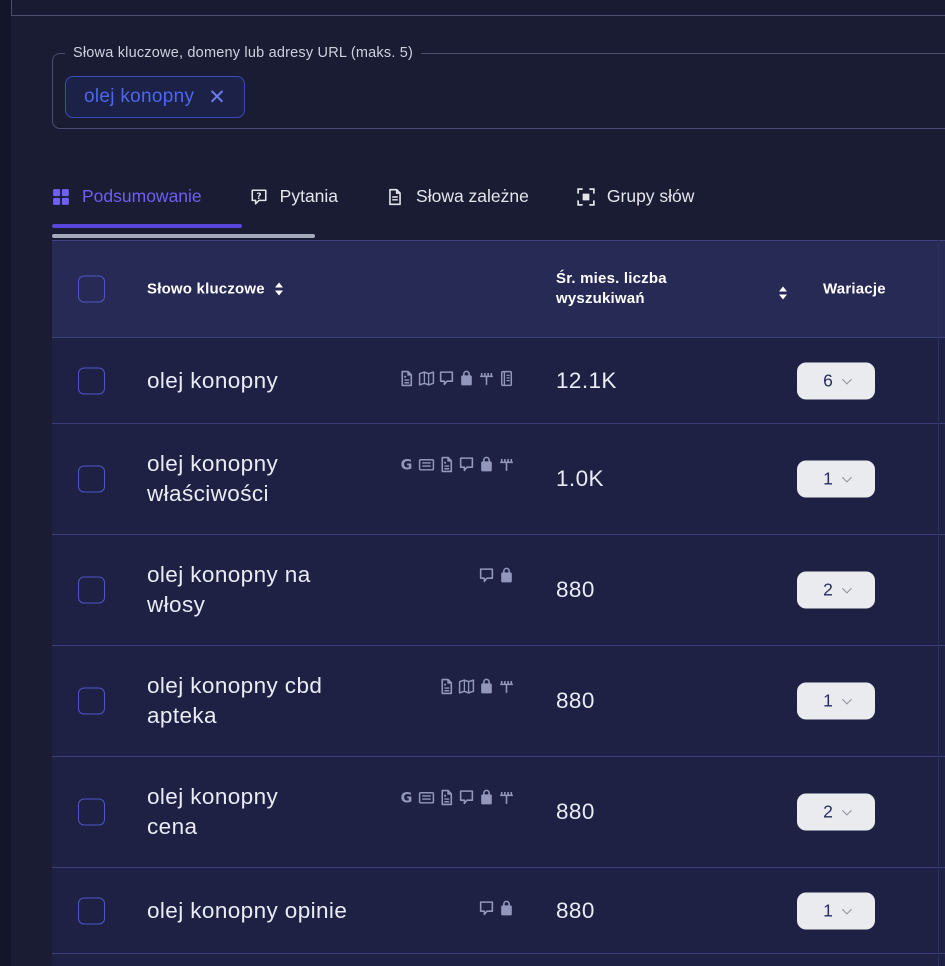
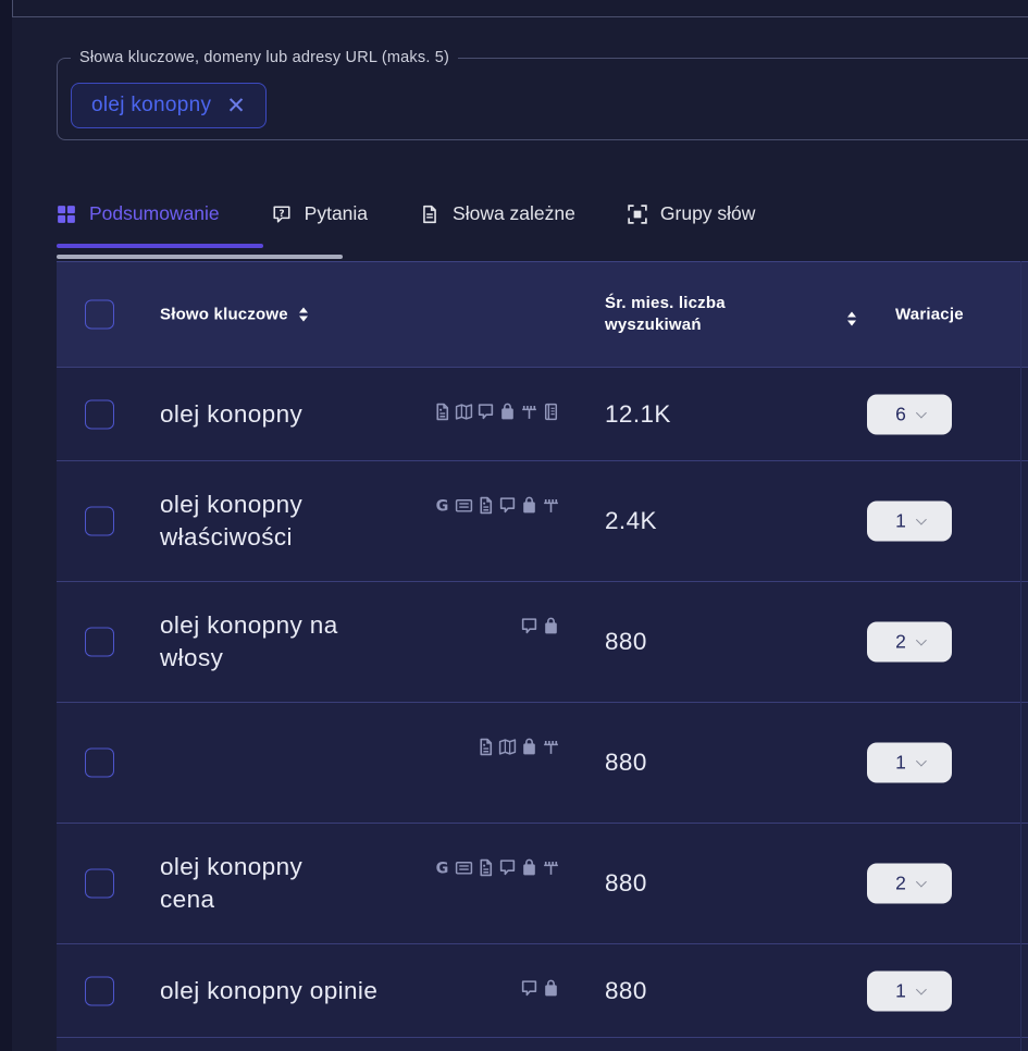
  Słowa kluczowe, domeny lub adresy URL (maks. 5)
  olej konopny
  ✕
  Podsumowanie
  Pytania
  Słowa zależne
  Grupy słów
  Słowo kluczowe
  Śr. mies. liczba
  wyszukiwań
  Wariacje
  olej konopny
  12.1K
  6
  olej konopny
  właściwości
- 1.0K
+ 2.4K
  1
  olej konopny na
  włosy
  880
  2
- olej konopny cbd
- apteka
  880
  1
  olej konopny
  cena
  880
  2
  olej konopny opinie
  880
  1
